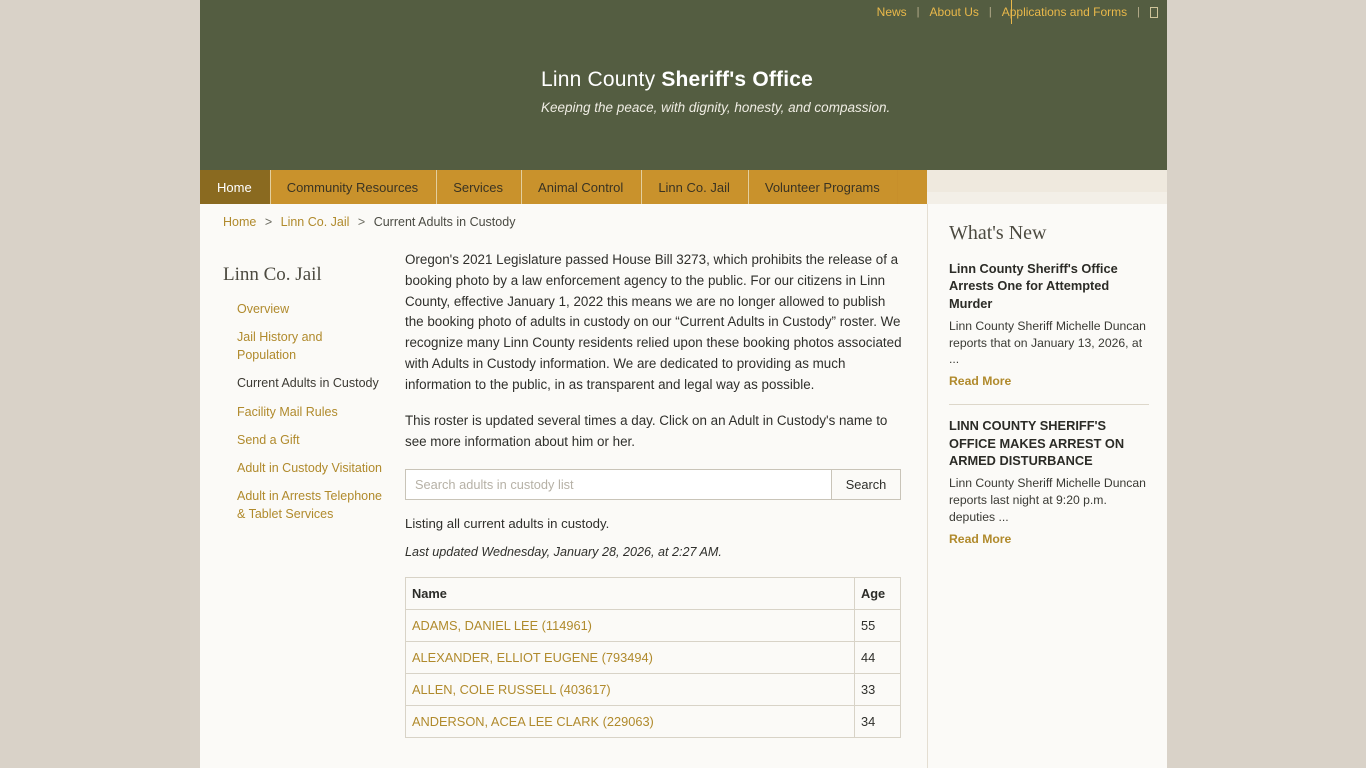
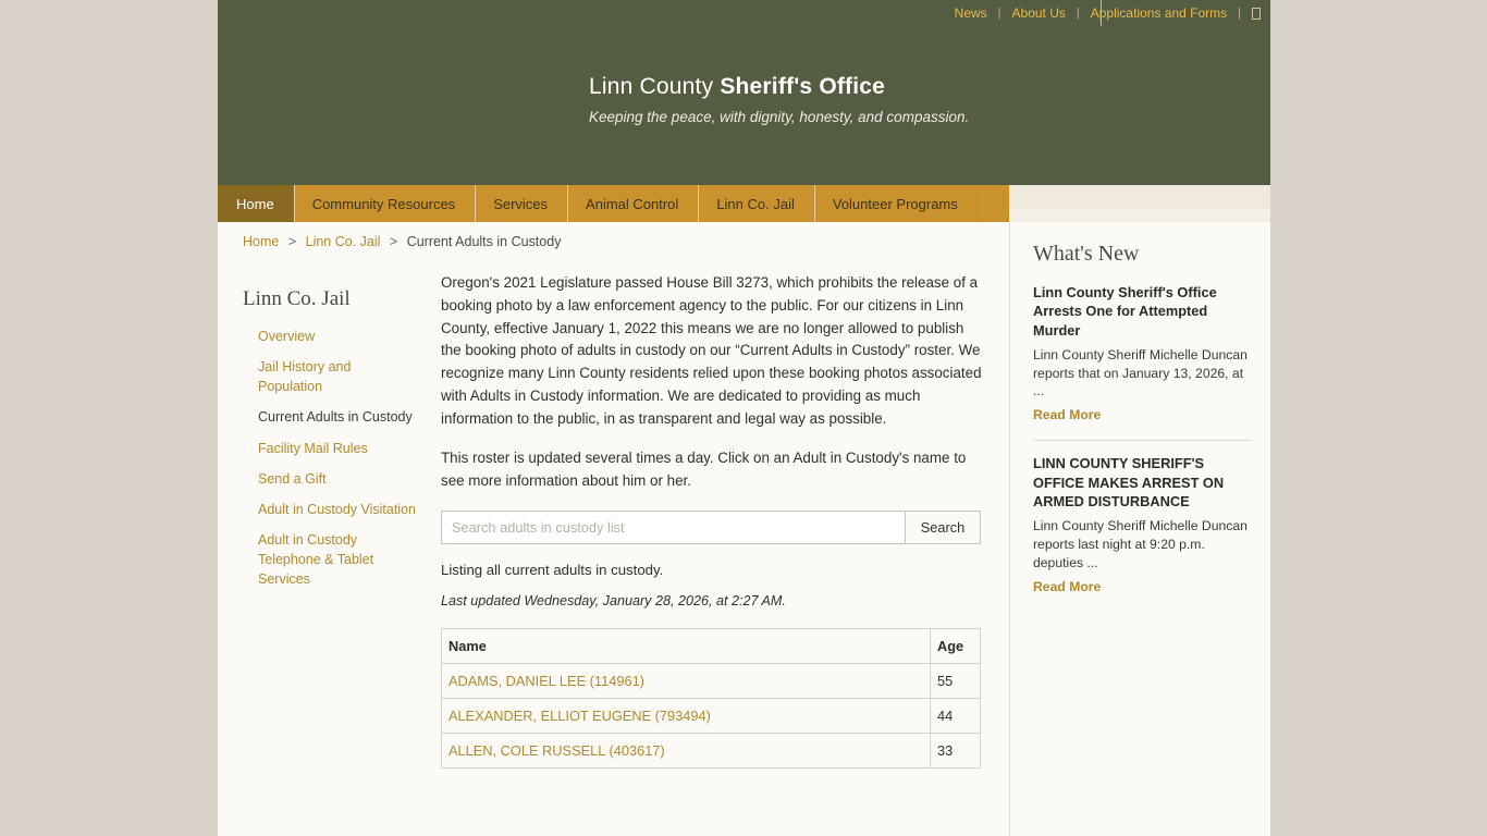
  News
  |
  About Us
  |
  Applications and Forms
  |
  Linn County Sheriff's Office
  Keeping the peace, with dignity, honesty, and compassion.
  Home
  Community Resources
  Services
  Animal Control
  Linn Co. Jail
  Volunteer Programs
  Home > Linn Co. Jail > Current Adults in Custody
  Linn Co. Jail
  Overview
  Jail History and Population
  Current Adults in Custody
  Facility Mail Rules
  Send a Gift
  Adult in Custody Visitation
- Adult in Arrests Telephone & Tablet Services
+ Adult in Custody Telephone & Tablet Services
  Oregon's 2021 Legislature passed House Bill 3273, which prohibits the release of a booking photo by a law enforcement agency to the public. For our citizens in Linn County, effective January 1, 2022 this means we are no longer allowed to publish the booking photo of adults in custody on our “Current Adults in Custody” roster. We recognize many Linn County residents relied upon these booking photos associated with Adults in Custody information. We are dedicated to providing as much information to the public, in as transparent and legal way as possible.
  This roster is updated several times a day. Click on an Adult in Custody's name to see more information about him or her.
  Search adults in custody list
  Search
  Listing all current adults in custody.
  Last updated Wednesday, January 28, 2026, at 2:27 AM.
  Name	Age
  ADAMS, DANIEL LEE (114961)	55
  ALEXANDER, ELLIOT EUGENE (793494)	44
  ALLEN, COLE RUSSELL (403617)	33
- ANDERSON, ACEA LEE CLARK (229063)	34
  What's New
  Linn County Sheriff's Office Arrests One for Attempted Murder
  Linn County Sheriff Michelle Duncan reports that on January 13, 2026, at ...
  Read More
  LINN COUNTY SHERIFF'S OFFICE MAKES ARREST ON ARMED DISTURBANCE
  Linn County Sheriff Michelle Duncan reports last night at 9:20 p.m. deputies ...
  Read More
